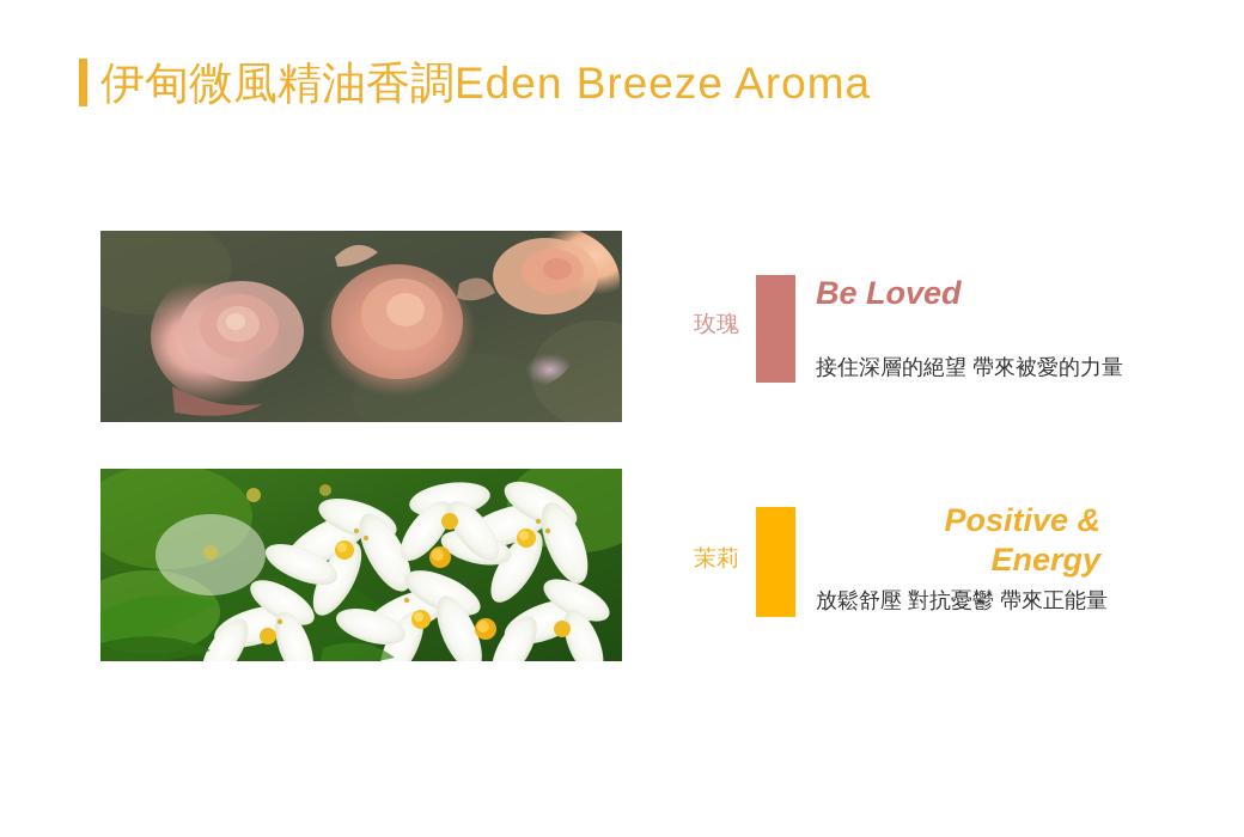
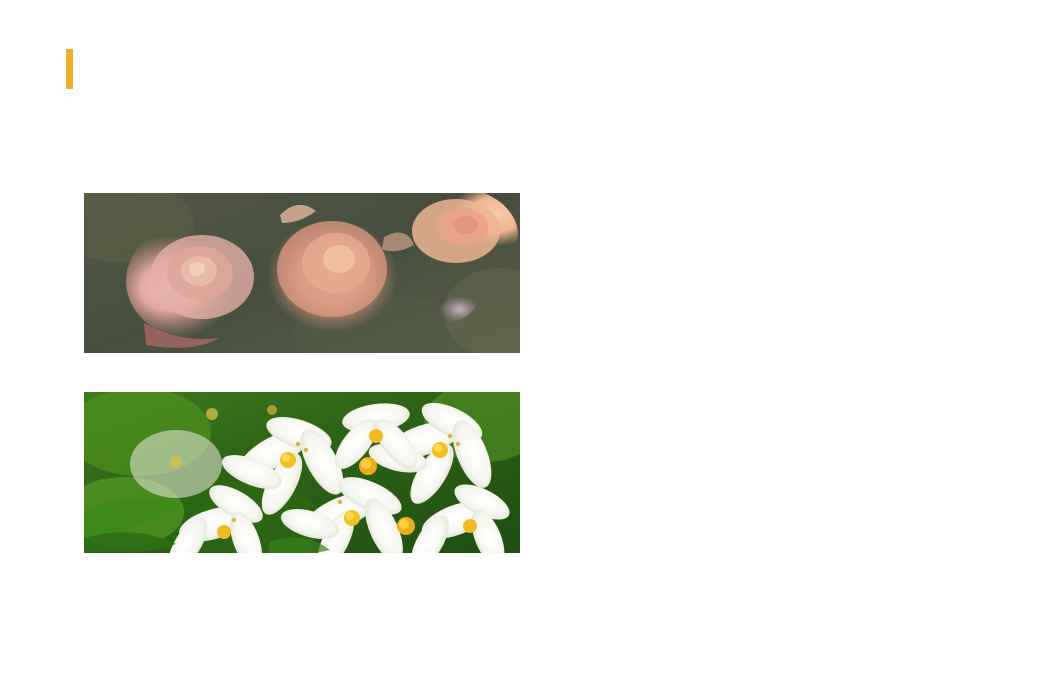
- 伊甸微風精油香調Eden Breeze Aroma
- 玫瑰
- Be Loved
- 接住深層的絕望 帶來被愛的力量
- 茉莉
- Positive &
- Energy
- 放鬆舒壓 對抗憂鬱 帶來正能量
